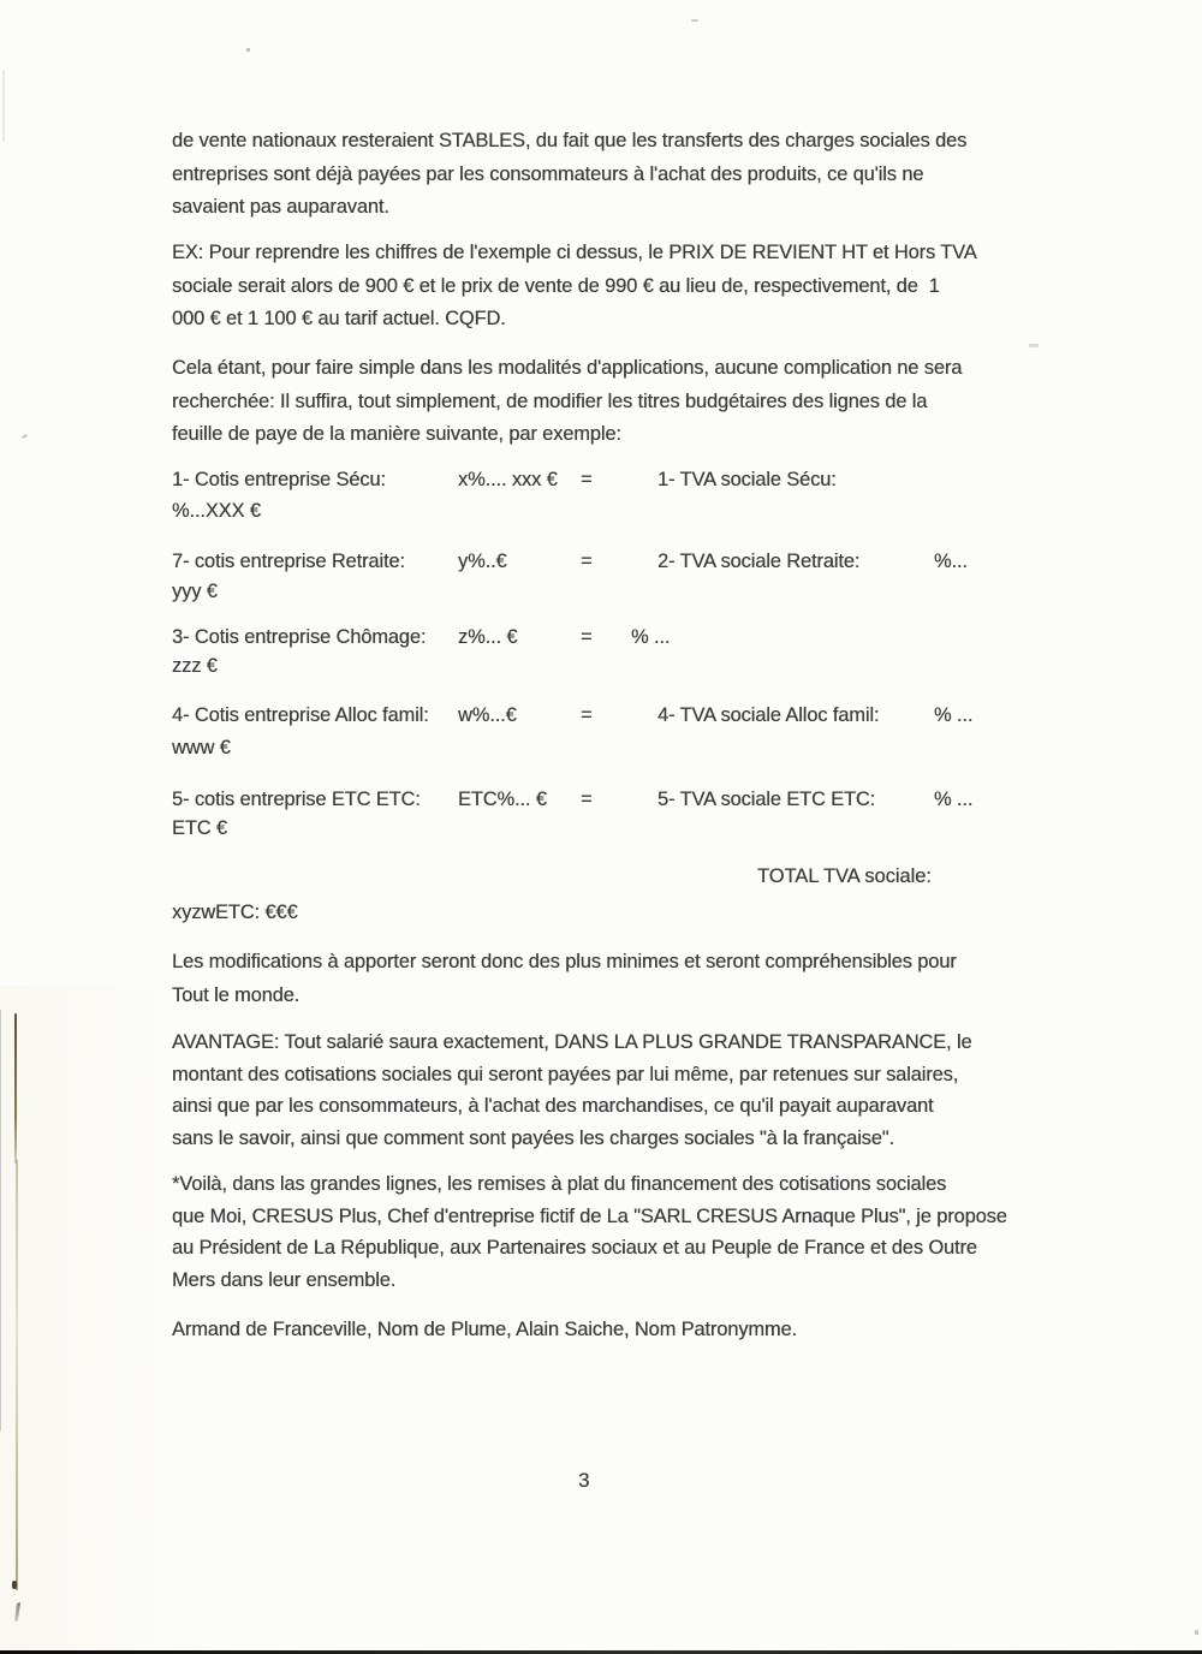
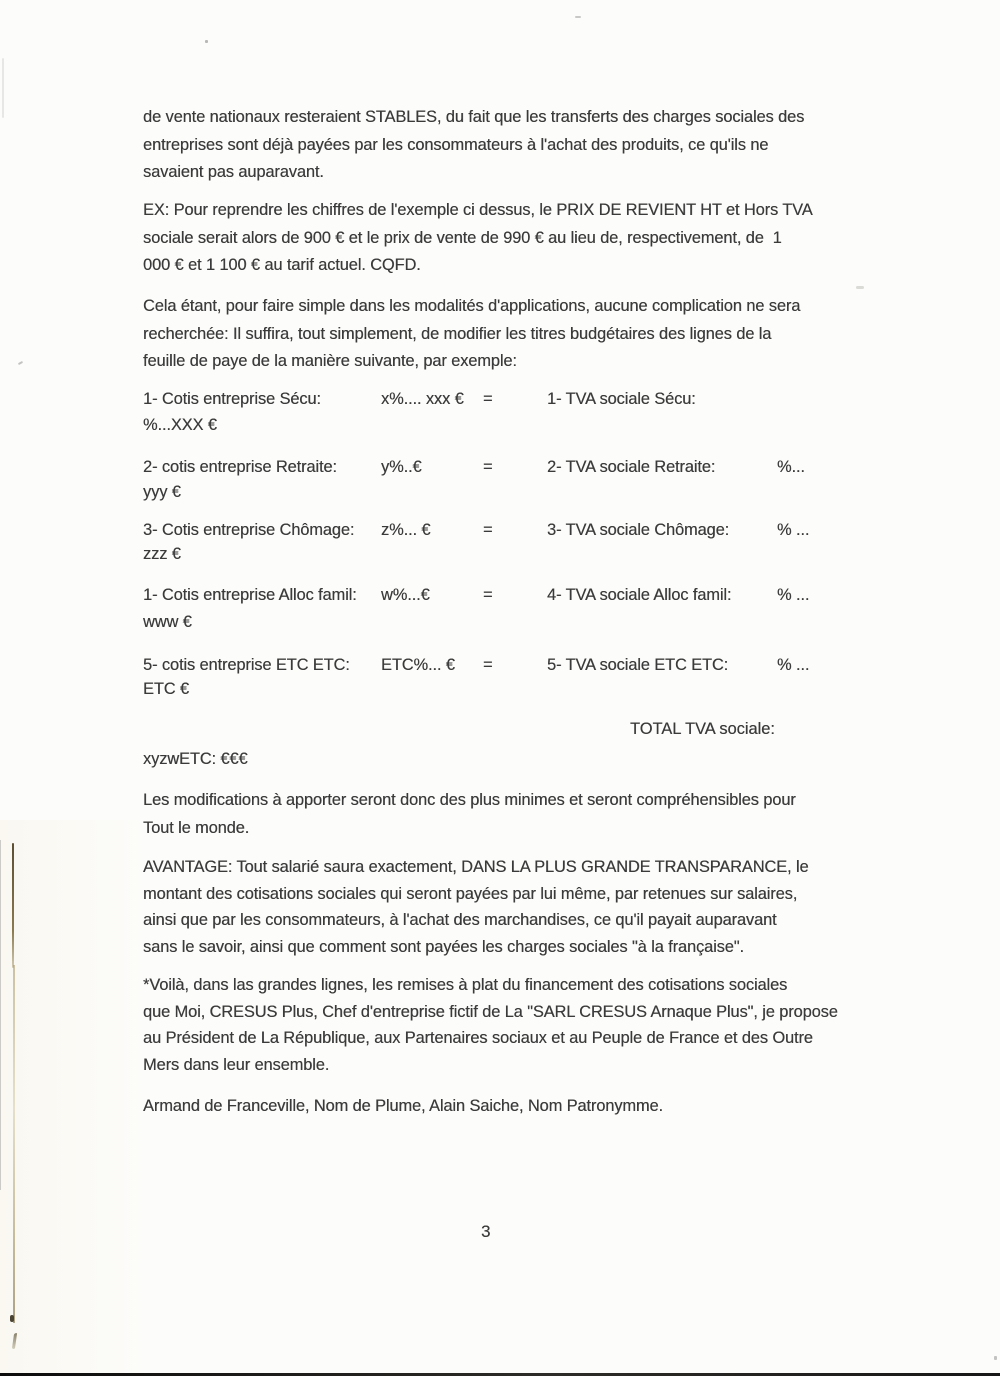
  de vente nationaux resteraient STABLES, du fait que les transferts des charges sociales des
  entreprises sont déjà payées par les consommateurs à l'achat des produits, ce qu'ils ne
  savaient pas auparavant.
  EX: Pour reprendre les chiffres de l'exemple ci dessus, le PRIX DE REVIENT HT et Hors TVA
  sociale serait alors de 900 € et le prix de vente de 990 € au lieu de, respectivement, de 1
  000 € et 1 100 € au tarif actuel. CQFD.
  Cela étant, pour faire simple dans les modalités d'applications, aucune complication ne sera
  recherchée: Il suffira, tout simplement, de modifier les titres budgétaires des lignes de la
  feuille de paye de la manière suivante, par exemple:
  1- Cotis entreprise Sécu:
  x%.... xxx €
  =
  1- TVA sociale Sécu:
  %...XXX €
- 7- cotis entreprise Retraite:
+ 2- cotis entreprise Retraite:
  y%..€
  =
  2- TVA sociale Retraite:
  %...
  yyy €
  3- Cotis entreprise Chômage:
  z%... €
  =
+ 3- TVA sociale Chômage:
  % ...
  zzz €
- 4- Cotis entreprise Alloc famil:
+ 1- Cotis entreprise Alloc famil:
  w%...€
  =
  4- TVA sociale Alloc famil:
  % ...
  www €
  5- cotis entreprise ETC ETC:
  ETC%... €
  =
  5- TVA sociale ETC ETC:
  % ...
  ETC €
  TOTAL TVA sociale:
  xyzwETC: €€€
  Les modifications à apporter seront donc des plus minimes et seront compréhensibles pour
  Tout le monde.
  AVANTAGE: Tout salarié saura exactement, DANS LA PLUS GRANDE TRANSPARANCE, le
  montant des cotisations sociales qui seront payées par lui même, par retenues sur salaires,
  ainsi que par les consommateurs, à l'achat des marchandises, ce qu'il payait auparavant
  sans le savoir, ainsi que comment sont payées les charges sociales "à la française".
  *Voilà, dans las grandes lignes, les remises à plat du financement des cotisations sociales
  que Moi, CRESUS Plus, Chef d'entreprise fictif de La "SARL CRESUS Arnaque Plus", je propose
  au Président de La République, aux Partenaires sociaux et au Peuple de France et des Outre
  Mers dans leur ensemble.
  Armand de Franceville, Nom de Plume, Alain Saiche, Nom Patronymme.
  3
